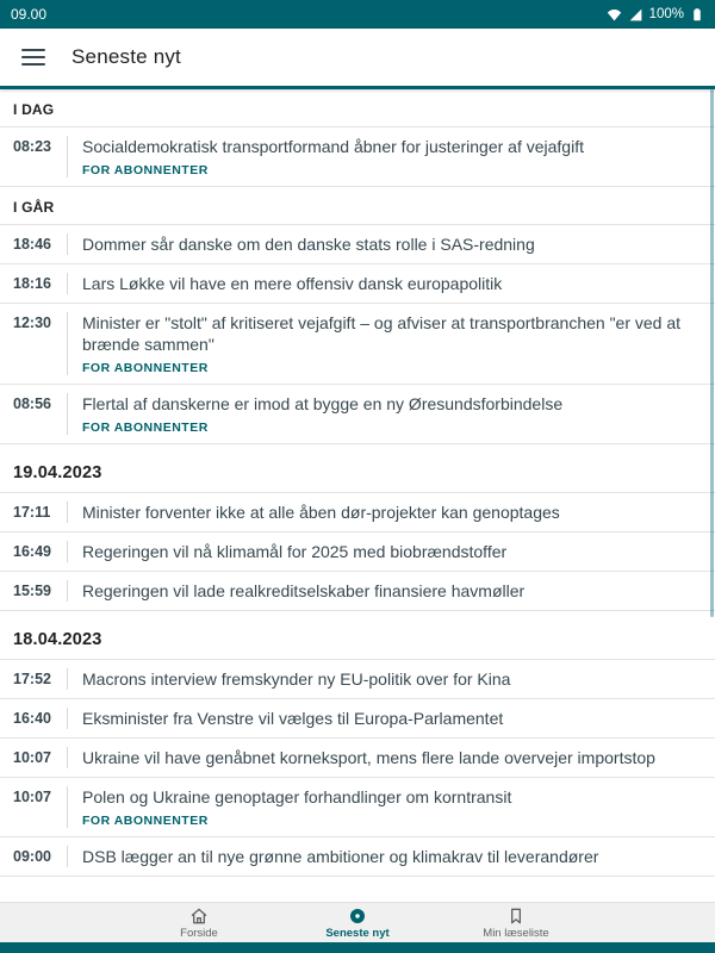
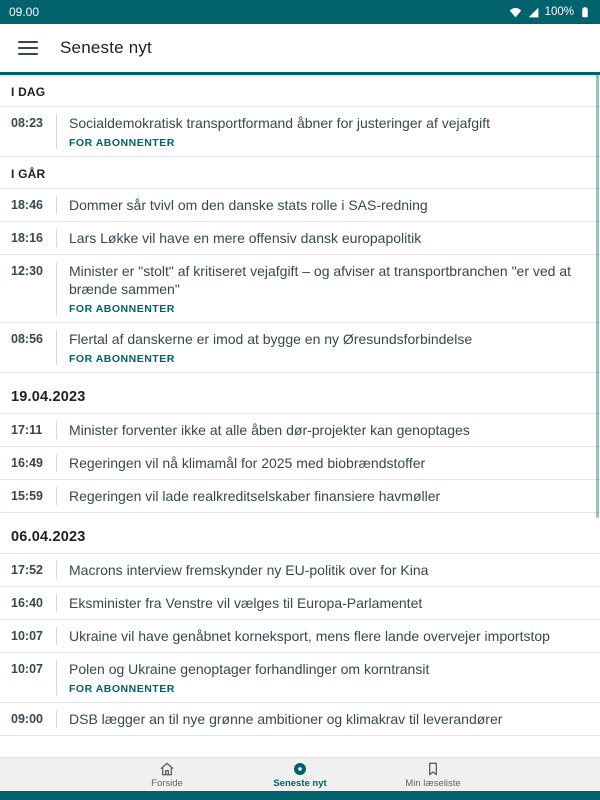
  09.00
  100%
  Seneste nyt
  I DAG
  08:23
  Socialdemokratisk transportformand åbner for justeringer af vejafgift
  FOR ABONNENTER
  I GÅR
  18:46
- Dommer sår danske om den danske stats rolle i SAS-redning
+ Dommer sår tvivl om den danske stats rolle i SAS-redning
  18:16
  Lars Løkke vil have en mere offensiv dansk europapolitik
  12:30
  Minister er "stolt" af kritiseret vejafgift – og afviser at transportbranchen "er ved at brænde sammen"
  FOR ABONNENTER
  08:56
  Flertal af danskerne er imod at bygge en ny Øresundsforbindelse
  FOR ABONNENTER
  19.04.2023
  17:11
  Minister forventer ikke at alle åben dør-projekter kan genoptages
  16:49
  Regeringen vil nå klimamål for 2025 med biobrændstoffer
  15:59
  Regeringen vil lade realkreditselskaber finansiere havmøller
- 18.04.2023
+ 06.04.2023
  17:52
  Macrons interview fremskynder ny EU-politik over for Kina
  16:40
  Eksminister fra Venstre vil vælges til Europa-Parlamentet
  10:07
  Ukraine vil have genåbnet korneksport, mens flere lande overvejer importstop
  10:07
  Polen og Ukraine genoptager forhandlinger om korntransit
  FOR ABONNENTER
  09:00
  DSB lægger an til nye grønne ambitioner og klimakrav til leverandører
  Forside
  Seneste nyt
  Min læseliste
